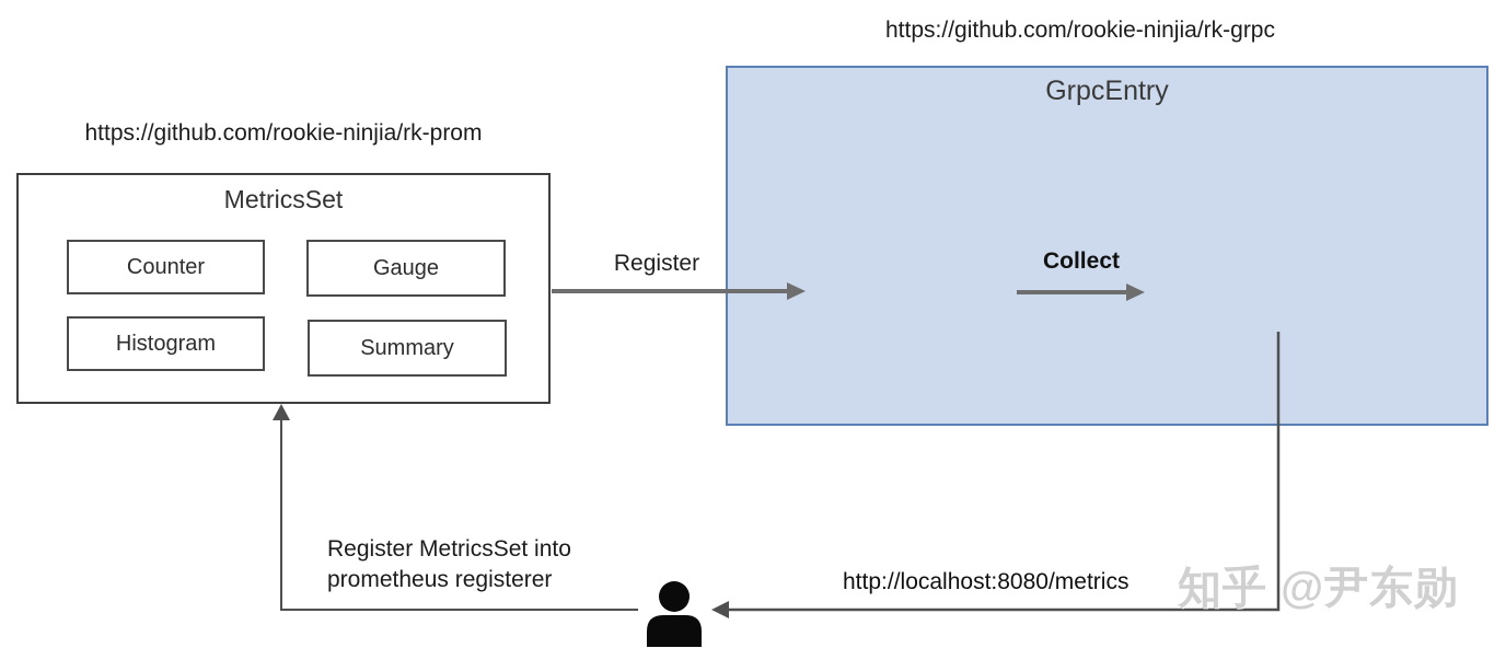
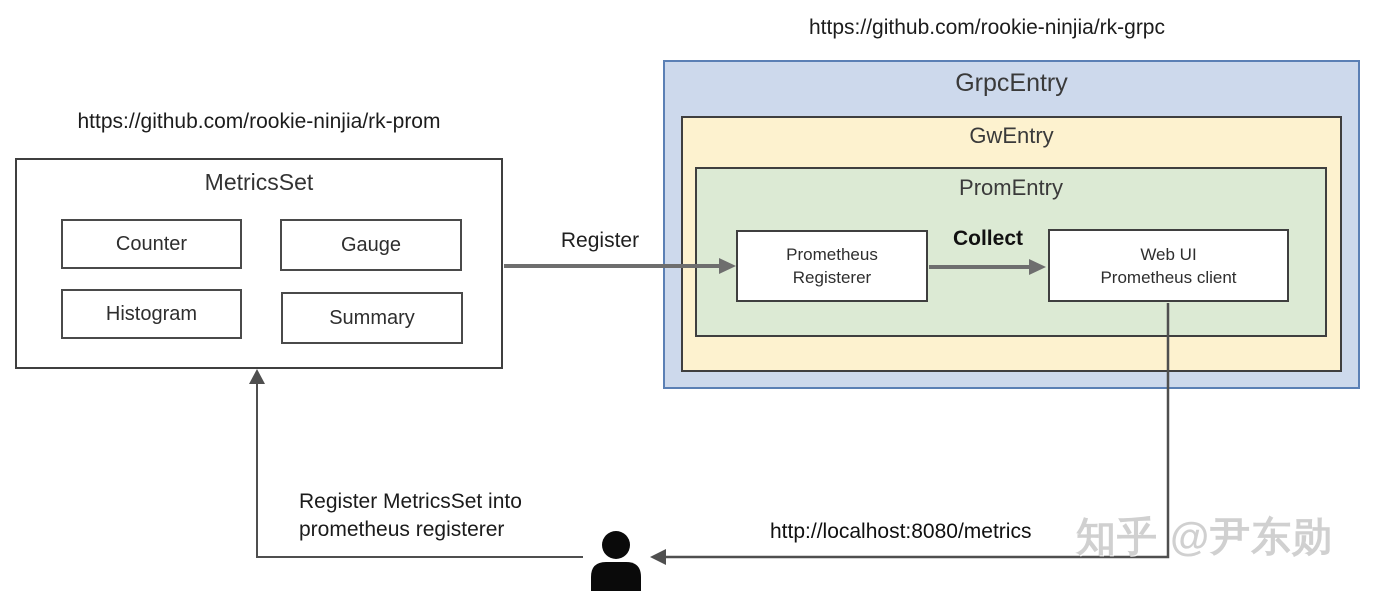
  https://github.com/rookie-ninjia/rk-prom
  https://github.com/rookie-ninjia/rk-grpc
  MetricsSet
  Counter
  Gauge
  Histogram
  Summary
  GrpcEntry
+ GwEntry
+ PromEntry
+ Prometheus
+ Registerer
+ Web UI
+ Prometheus client
  Register
  Collect
  http://localhost:8080/metrics
  Register MetricsSet into
  prometheus registerer
  知乎 @尹东勋
